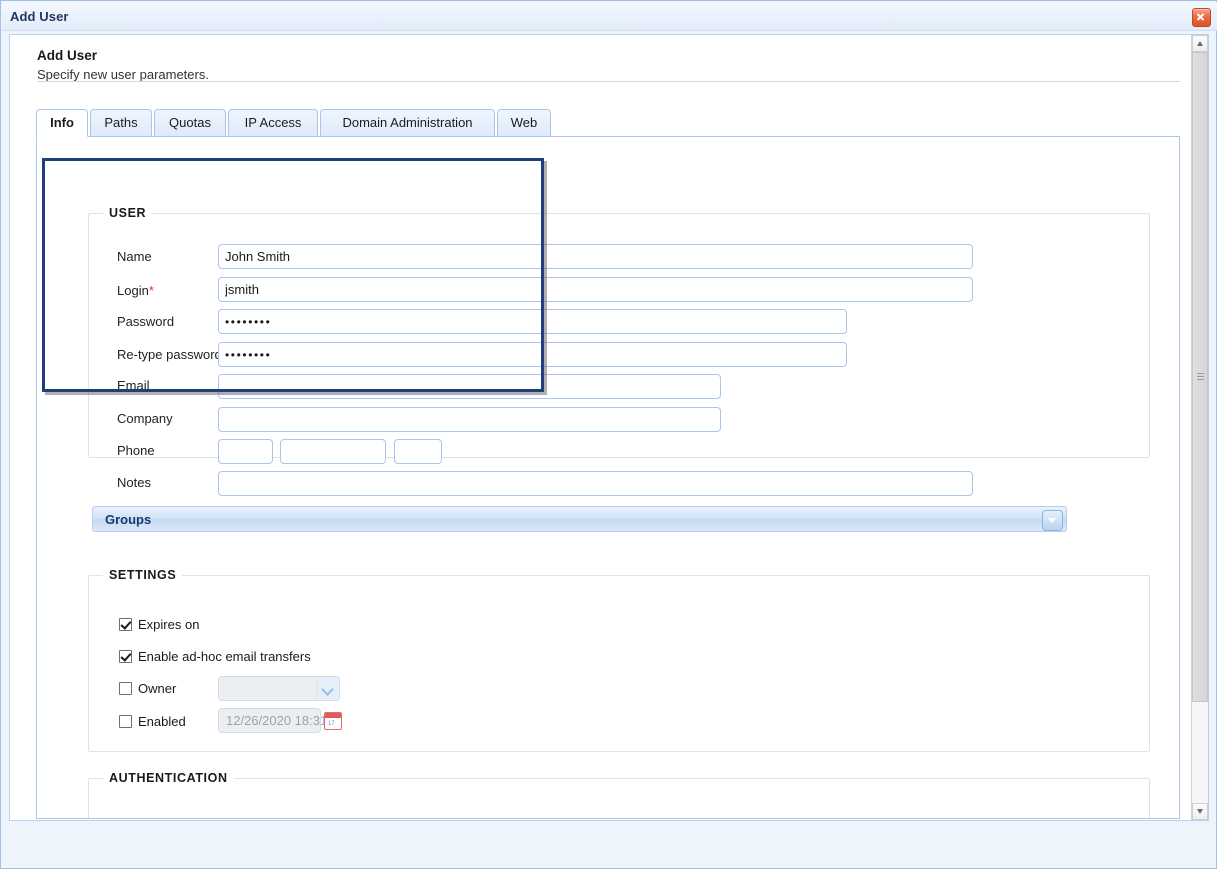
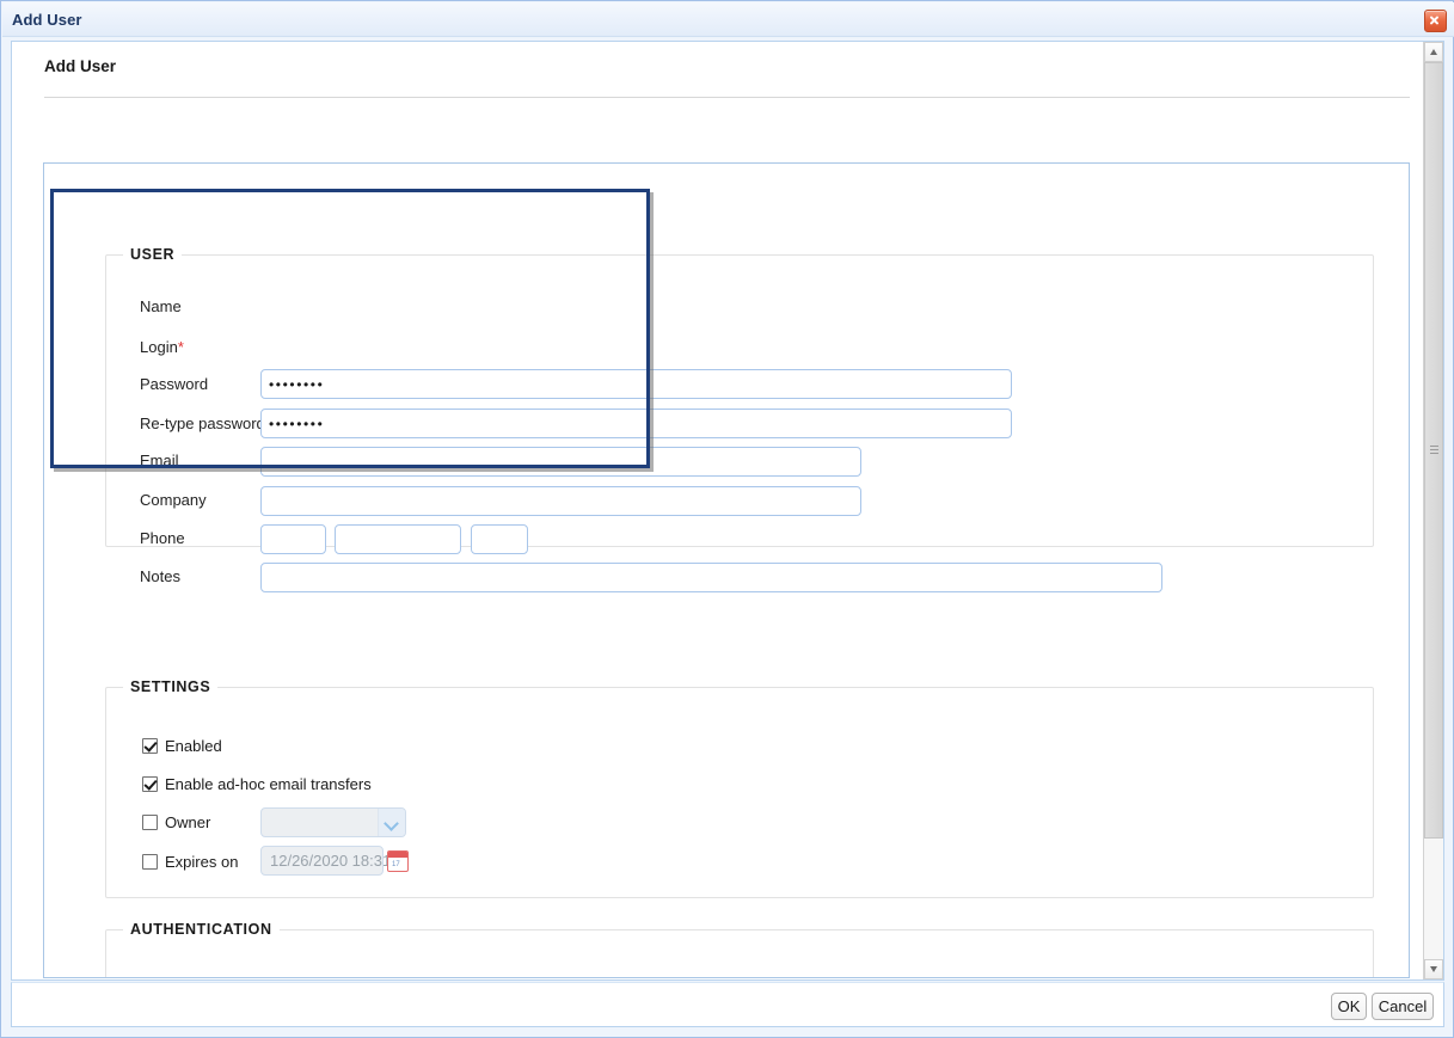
  Add User
  Add User
- Specify new user parameters.
- Info
- Paths
- Quotas
- IP Access
- Domain Administration
- Web
  USER
  Name
  Login*
  Password
  Re-type passwor
  Email
  Company
  Phone
  Notes
- John Smith
- jsmith
  ••••••••
  ••••••••
- Groups
  SETTINGS
- Expires on
+ Enabled
  Enable ad-hoc email transfers
  Owner
- Enabled
+ Expires on
  12/26/2020 18:3
  AUTHENTICATION
+ OK
+ Cancel
